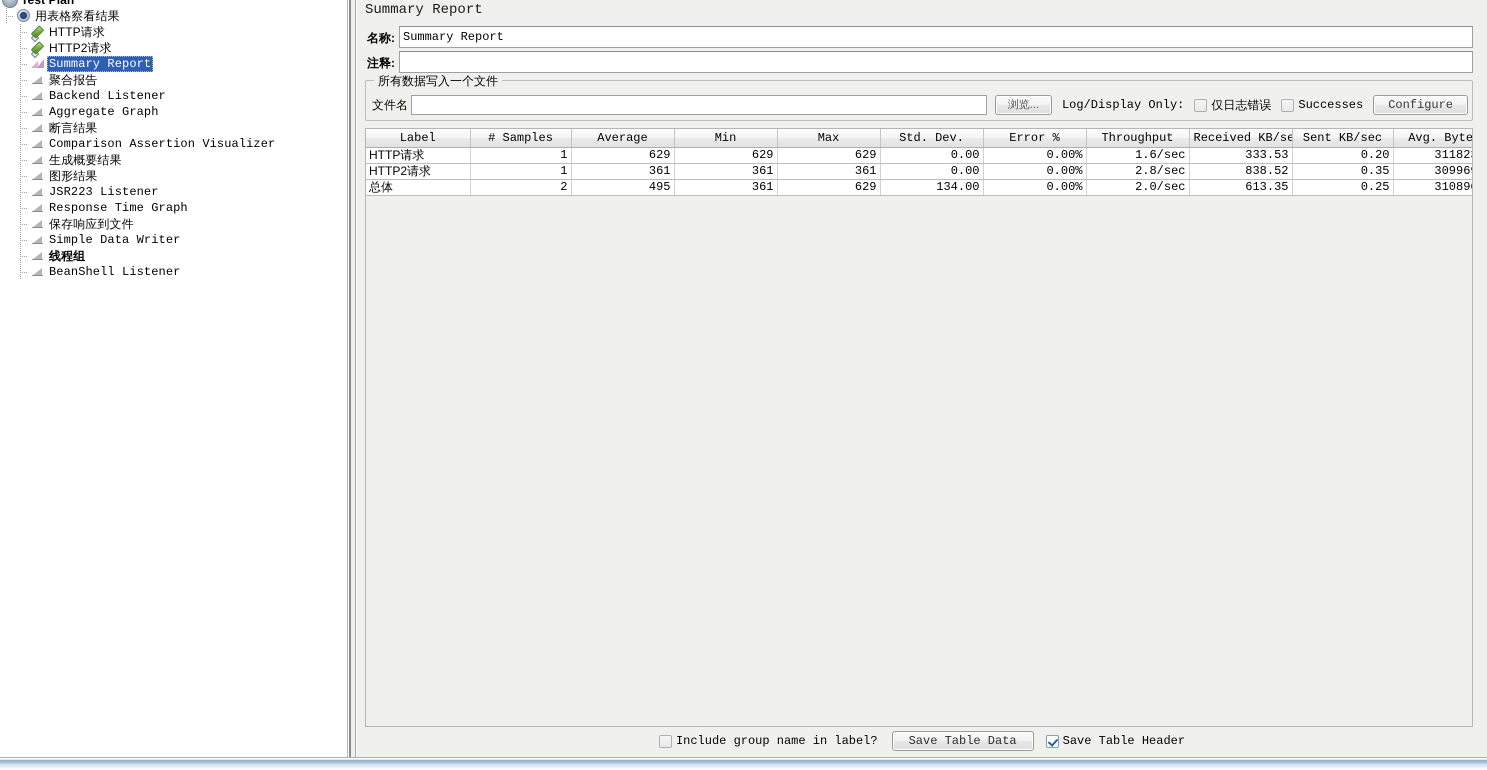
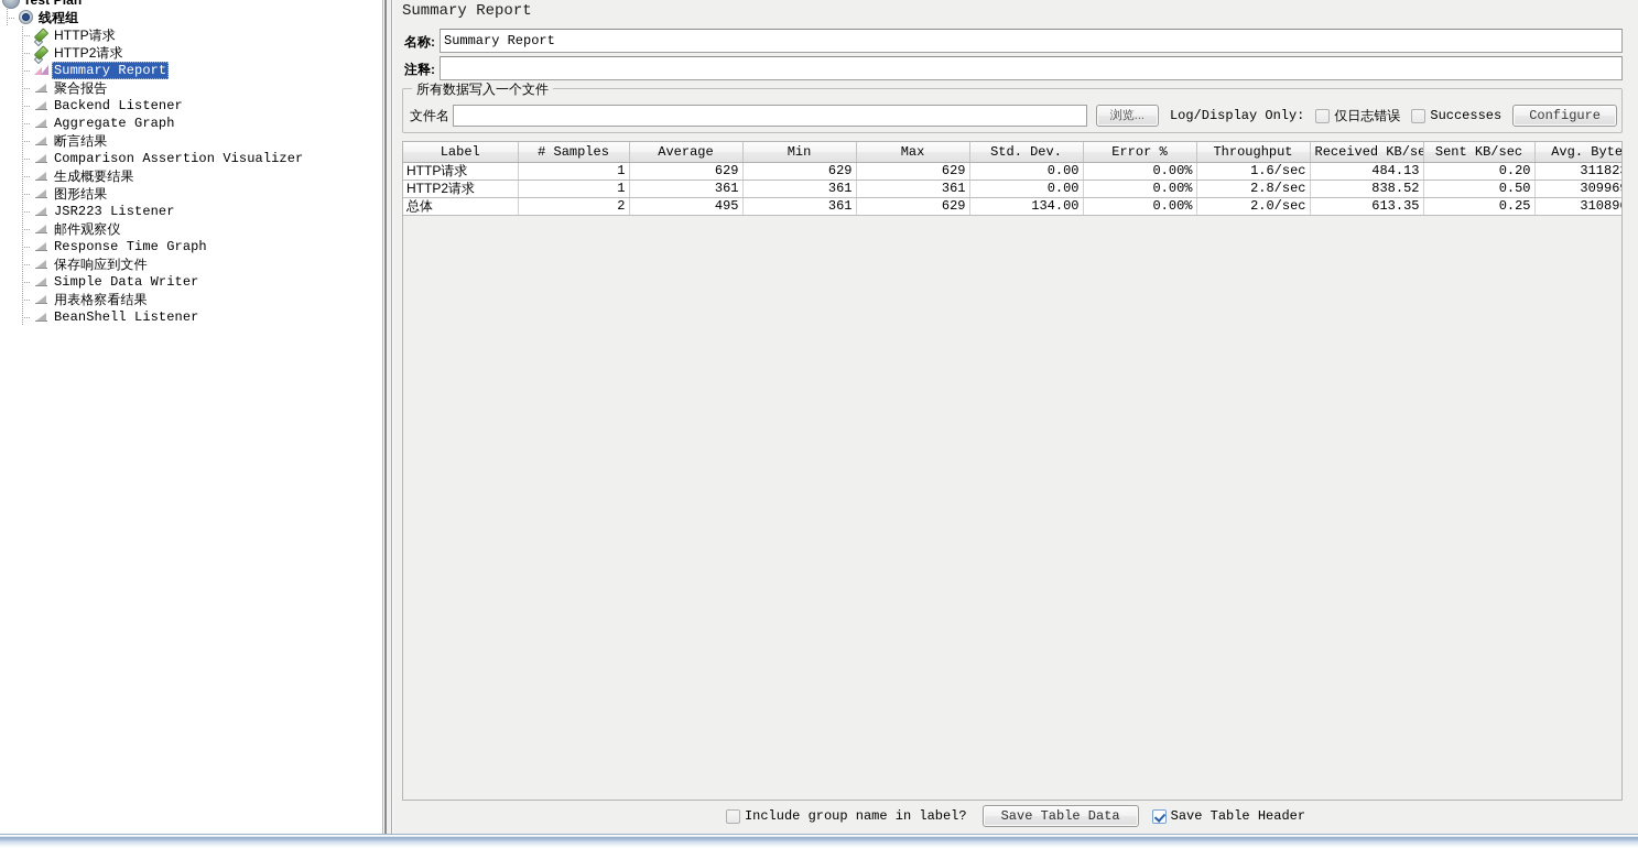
  Test Plan
- 用表格察看结果
+ 线程组
  HTTP请求
  HTTP2请求
  Summary Report
  聚合报告
  Backend Listener
  Aggregate Graph
  断言结果
  Comparison Assertion Visualizer
  生成概要结果
  图形结果
  JSR223 Listener
+ 邮件观察仪
  Response Time Graph
  保存响应到文件
  Simple Data Writer
- 线程组
+ 用表格察看结果
  BeanShell Listener
  Summary Report
  名称:
  Summary Report
  注释:
  所有数据写入一个文件
  文件名
  浏览...
  Log/Display Only:
  仅日志错误
  Successes
  Configure
  Label	# Samples	Average	Min	Max	Std. Dev.	Error %	Throughput	Received KB/se	Sent KB/sec	Avg. Byte
- HTTP请求	1	629	629	629	0.00	0.00%	1.6/sec	333.53	0.20	31182
+ HTTP请求	1	629	629	629	0.00	0.00%	1.6/sec	484.13	0.20	31182
- HTTP2请求	1	361	361	361	0.00	0.00%	2.8/sec	838.52	0.35	30996
+ HTTP2请求	1	361	361	361	0.00	0.00%	2.8/sec	838.52	0.50	30996
  总体	2	495	361	629	134.00	0.00%	2.0/sec	613.35	0.25	31089
  Include group name in label?
  Save Table Data
  Save Table Header
